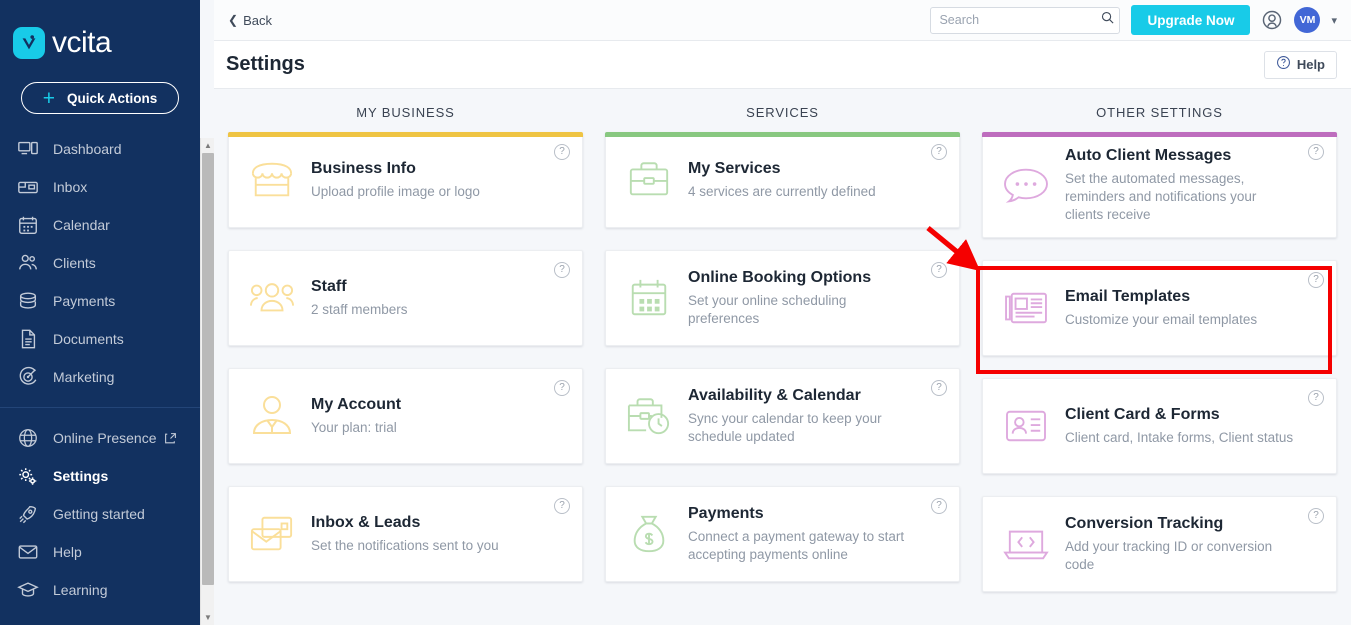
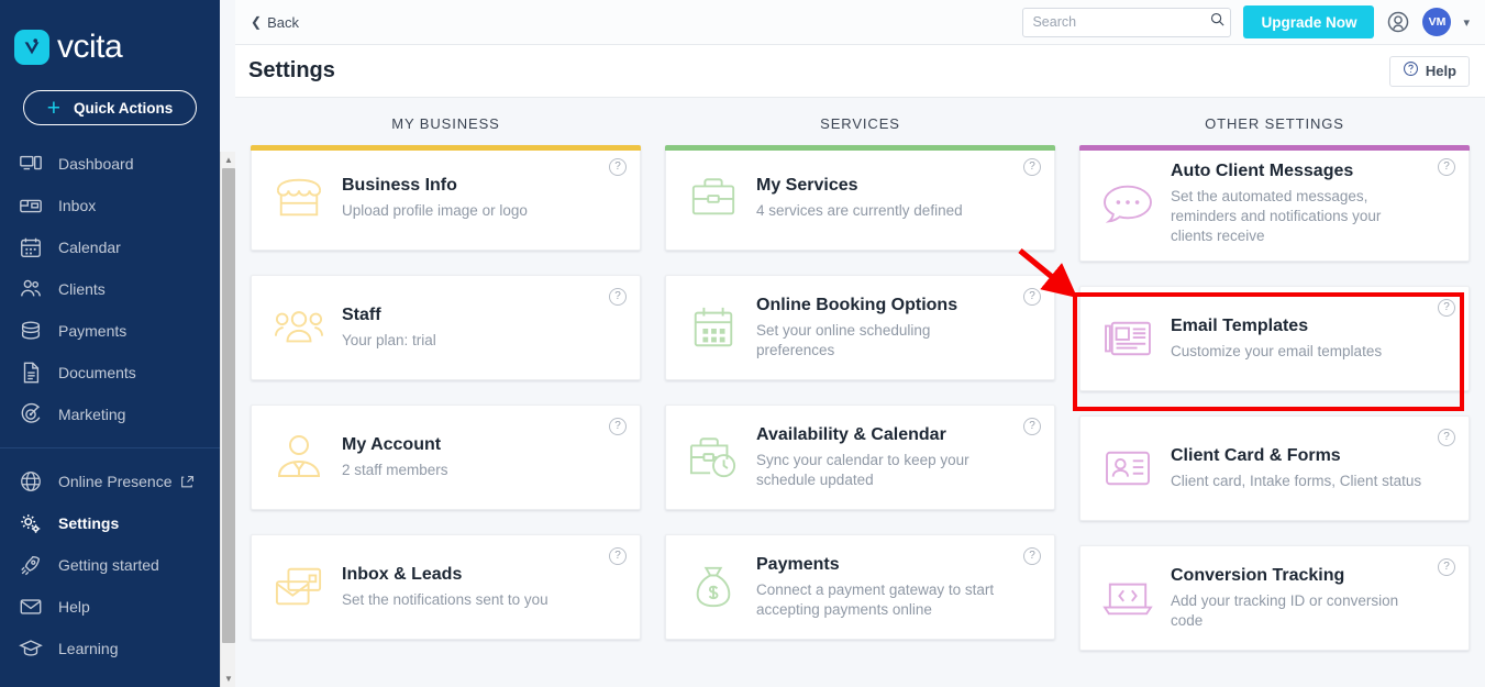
  vcita
  +
  Quick Actions
  Dashboard
  Inbox
  Calendar
  Clients
  Payments
  Documents
  Marketing
  Online Presence
  Settings
  Getting started
  Help
  Learning
  ▲
  ▼
  ❮
  Back
  Search
  Upgrade Now
  VM
  ▾
  Settings
  Help
  MY BUSINESS
  Business Info
  Upload profile image or logo
  ?
  Staff
- 2 staff members
+ Your plan: trial
  ?
  My Account
- Your plan: trial
+ 2 staff members
  ?
  Inbox & Leads
  Set the notifications sent to you
  ?
  SERVICES
  My Services
  4 services are currently defined
  ?
  Online Booking Options
  Set your online scheduling preferences
  ?
  Availability & Calendar
  Sync your calendar to keep your schedule updated
  ?
  Payments
  Connect a payment gateway to start accepting payments online
  ?
  OTHER SETTINGS
  Auto Client Messages
  Set the automated messages, reminders and notifications your clients receive
  ?
  Email Templates
  Customize your email templates
  ?
  Client Card & Forms
  Client card, Intake forms, Client status
  ?
  Conversion Tracking
  Add your tracking ID or conversion code
  ?
